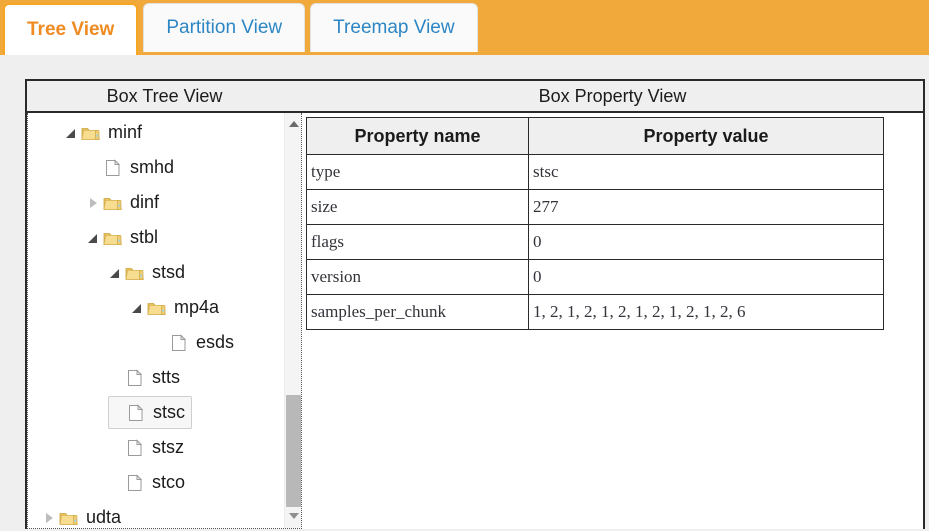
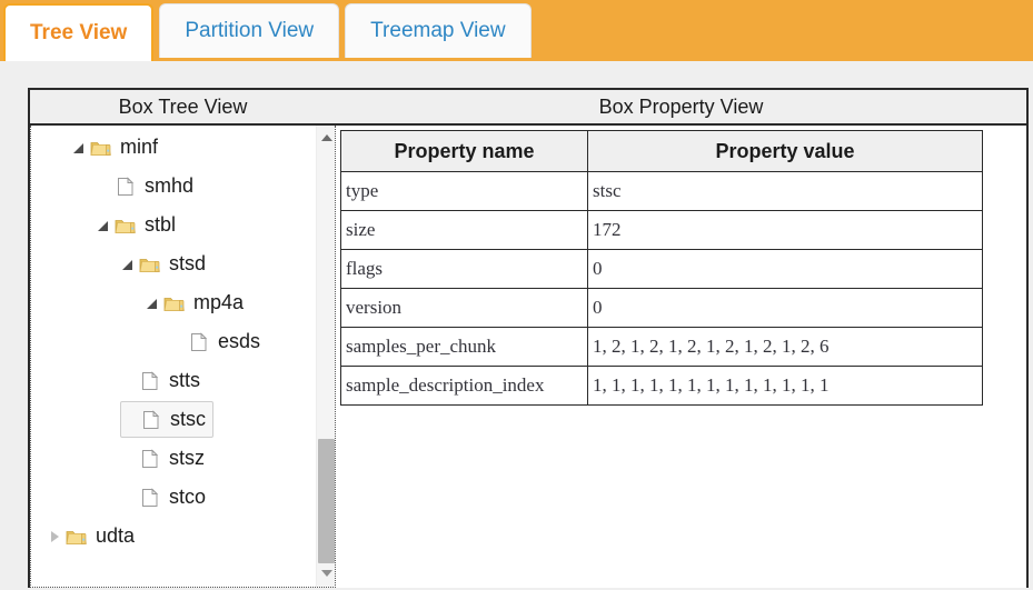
  Tree View
  Partition View
  Treemap View
  Box Tree View
  Box Property View
  minf
  smhd
- dinf
  stbl
  stsd
  mp4a
  esds
  stts
  stsc
  stsz
  stco
  udta
  Property name	Property value
  type	stsc
- size	277
+ size	172
  flags	0
  version	0
  samples_per_chunk	1, 2, 1, 2, 1, 2, 1, 2, 1, 2, 1, 2, 6
+ sample_description_index	1, 1, 1, 1, 1, 1, 1, 1, 1, 1, 1, 1, 1
